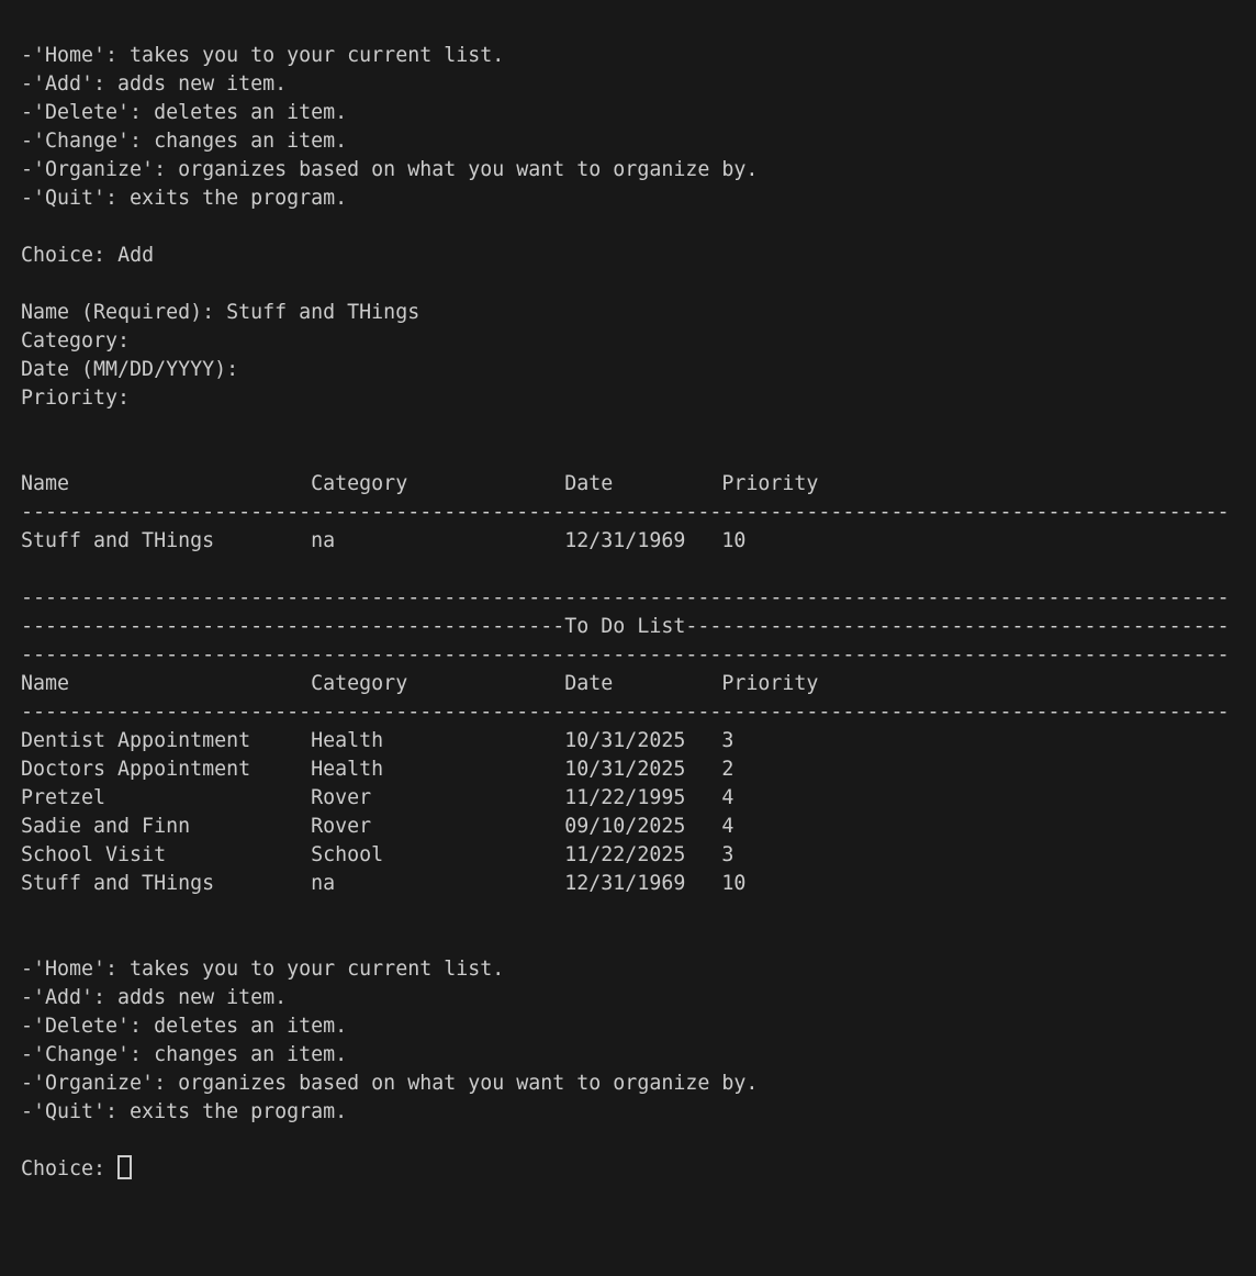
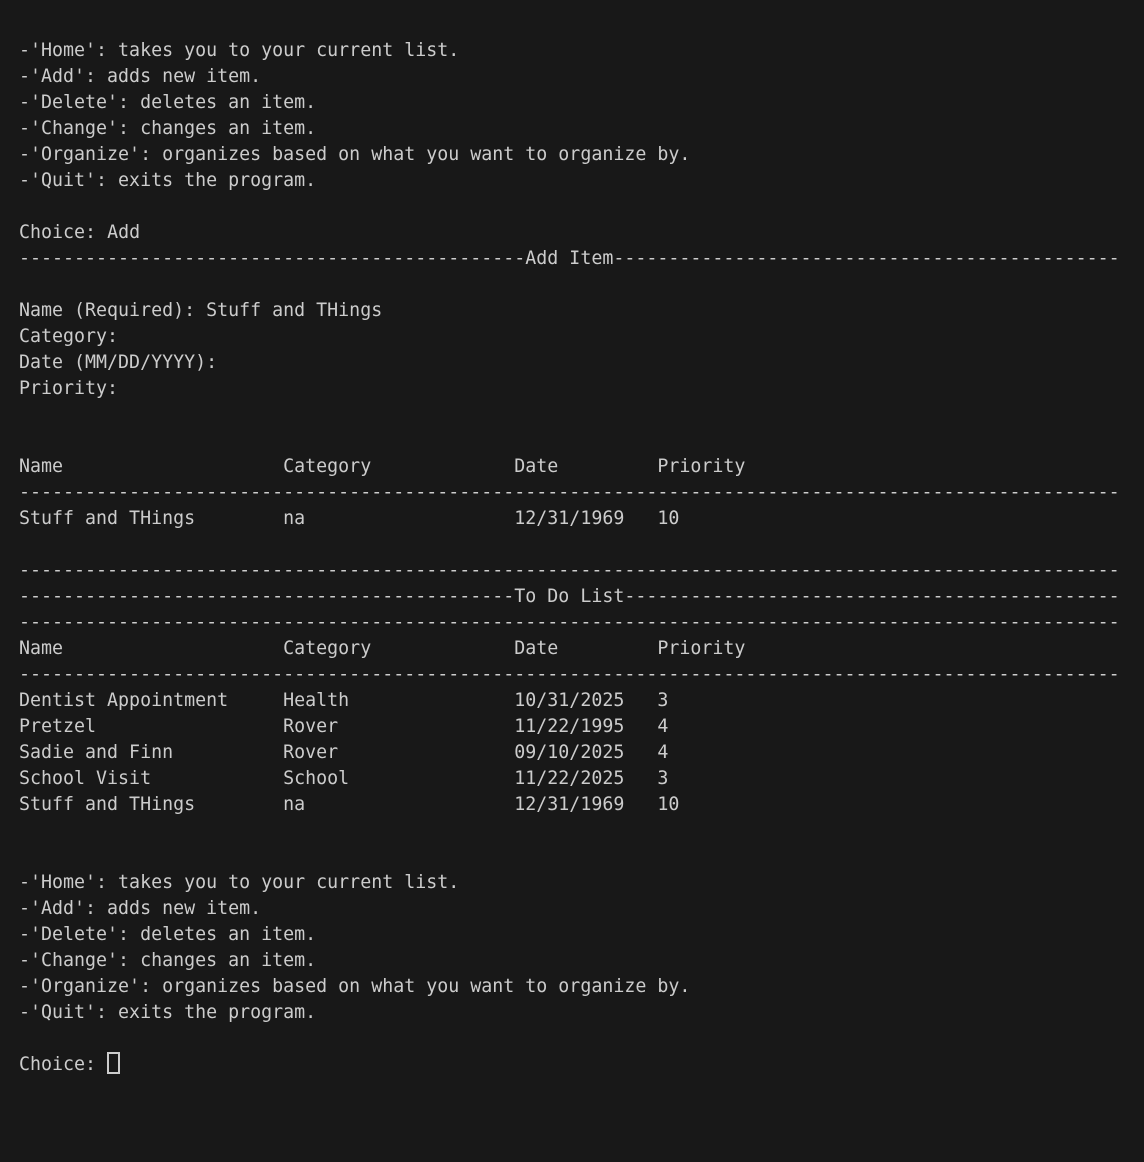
  -'Home': takes you to your current list.
  -'Add': adds new item.
  -'Delete': deletes an item.
  -'Change': changes an item.
  -'Organize': organizes based on what you want to organize by.
  -'Quit': exits the program.
  Choice: Add
+ ----------------------------------------------Add Item----------------------------------------------
  Name (Required): Stuff and THings
  Category:
  Date (MM/DD/YYYY):
  Priority:
  Name Category Date Priority
  ----------------------------------------------------------------------------------------------------
  Stuff and THings na 12/31/1969 10
  ----------------------------------------------------------------------------------------------------
  ---------------------------------------------To Do List---------------------------------------------
  ----------------------------------------------------------------------------------------------------
  Name Category Date Priority
  ----------------------------------------------------------------------------------------------------
  Dentist Appointment Health 10/31/2025 3
- Doctors Appointment Health 10/31/2025 2
  Pretzel Rover 11/22/1995 4
  Sadie and Finn Rover 09/10/2025 4
  School Visit School 11/22/2025 3
  Stuff and THings na 12/31/1969 10
  -'Home': takes you to your current list.
  -'Add': adds new item.
  -'Delete': deletes an item.
  -'Change': changes an item.
  -'Organize': organizes based on what you want to organize by.
  -'Quit': exits the program.
  Choice:
